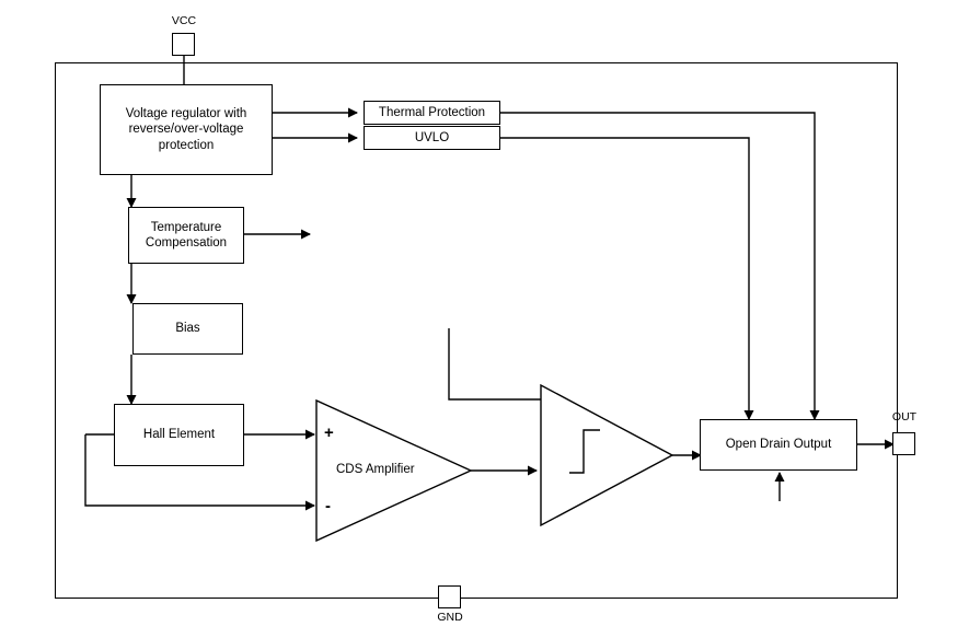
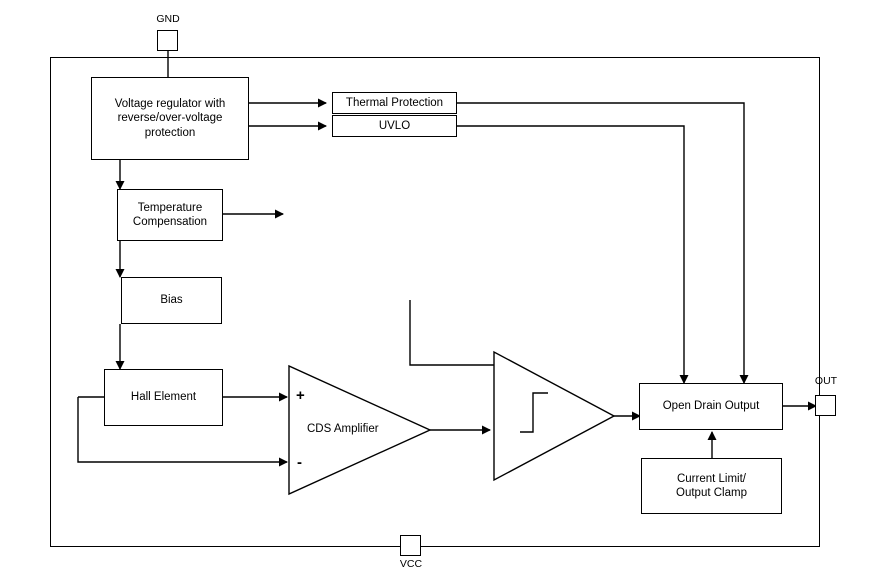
- VCC
+ GND
  OUT
- GND
+ VCC
  Voltage regulator with
  reverse/over-voltage
  protection
  Thermal Protection
  UVLO
  Temperature
  Compensation
  Bias
  Hall Element
  Open Drain Output
+ Current Limit/
+ Output Clamp
  +
  -
  CDS Amplifier
